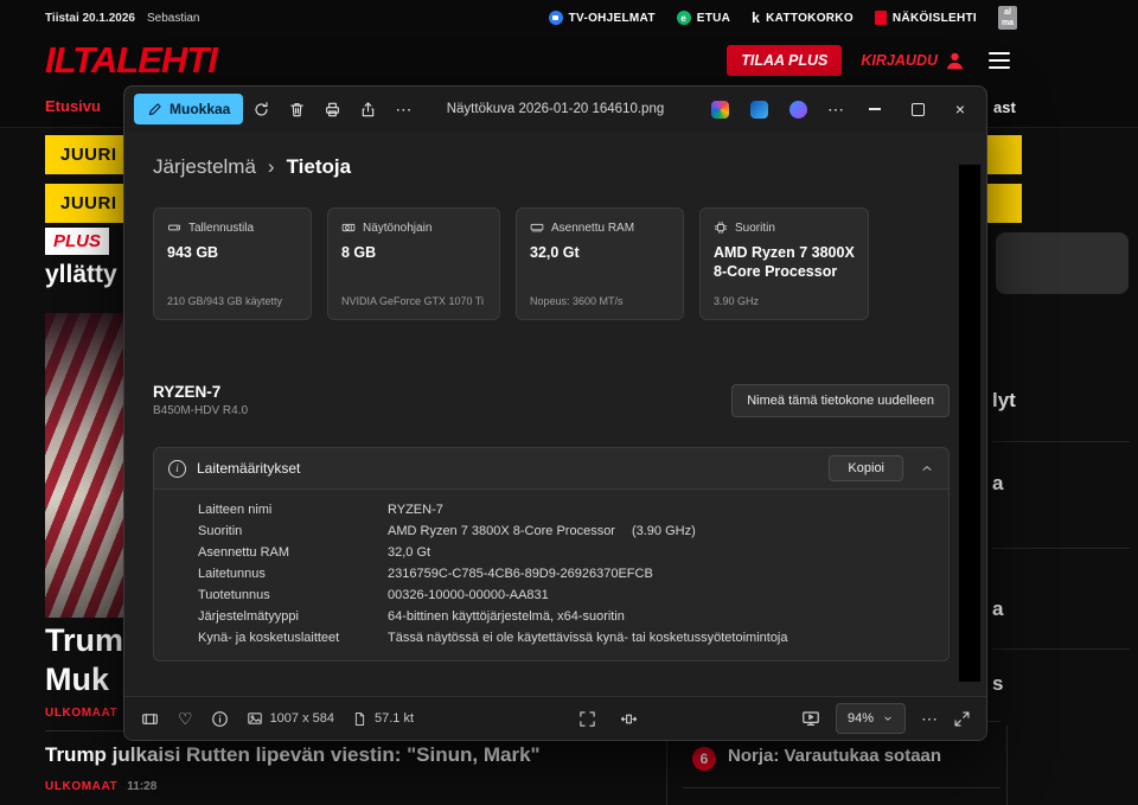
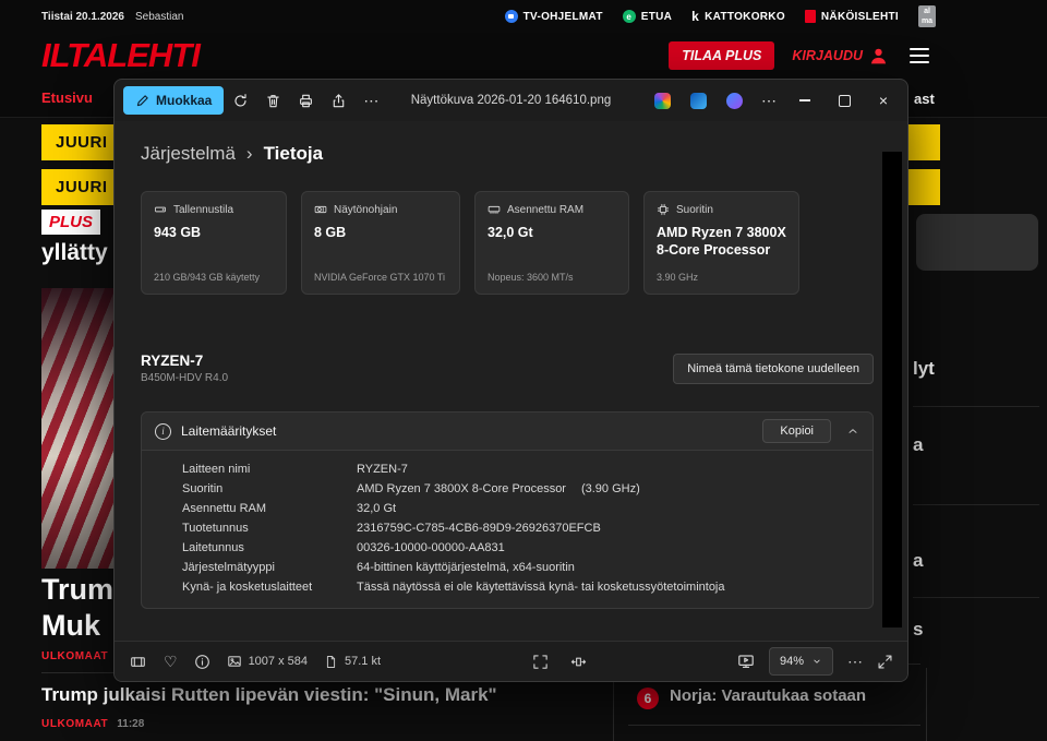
  Tiistai 20.1.2026
  Sebastian
  TV-OHJELMAT
  e
  ETUA
  k
  KATTOKORKO
  NÄKÖISLEHTI
  ILTALEHTI
  TILAA PLUS
  KIRJAUDU
  Etusivu
  ast
  JUURI
  JUURI
  PLUS
  yllätty
  Trum
  Muk
  ULKOMAAT
  Trump julkaisi Rutten lipevän viestin: "Sinun, Mark"
  ULKOMAAT
  11:28
  lyt
  a
  a
  s
  6
  Norja: Varautukaa sotaan
  Näyttökuva 2026-01-20 164610.png
  Muokkaa
  ⋯
  ⋯
  ×
  Järjestelmä
  ›
  Tietoja
  Tallennustila
  943 GB
  210 GB/943 GB käytetty
  Näytönohjain
  8 GB
  NVIDIA GeForce GTX 1070 Ti
  Asennettu RAM
  32,0 Gt
  Nopeus: 3600 MT/s
  Suoritin
  AMD Ryzen 7 3800X 8-Core Processor
  3.90 GHz
  RYZEN-7
  B450M-HDV R4.0
  Nimeä tämä tietokone uudelleen
  i
  Laitemääritykset
  Kopioi
  Laitteen nimi
  RYZEN-7
  Suoritin
  AMD Ryzen 7 3800X 8-Core Processor
  (3.90 GHz)
  Asennettu RAM
  32,0 Gt
- Laitetunnus
+ Tuotetunnus
  2316759C-C785-4CB6-89D9-26926370EFCB
- Tuotetunnus
+ Laitetunnus
  00326-10000-00000-AA831
  Järjestelmätyyppi
  64-bittinen käyttöjärjestelmä, x64-suoritin
  Kynä- ja kosketuslaitteet
  Tässä näytössä ei ole käytettävissä kynä- tai kosketussyötetoimintoja
  ♡
  1007 x 584
  57.1 kt
  94%
  ⋯
